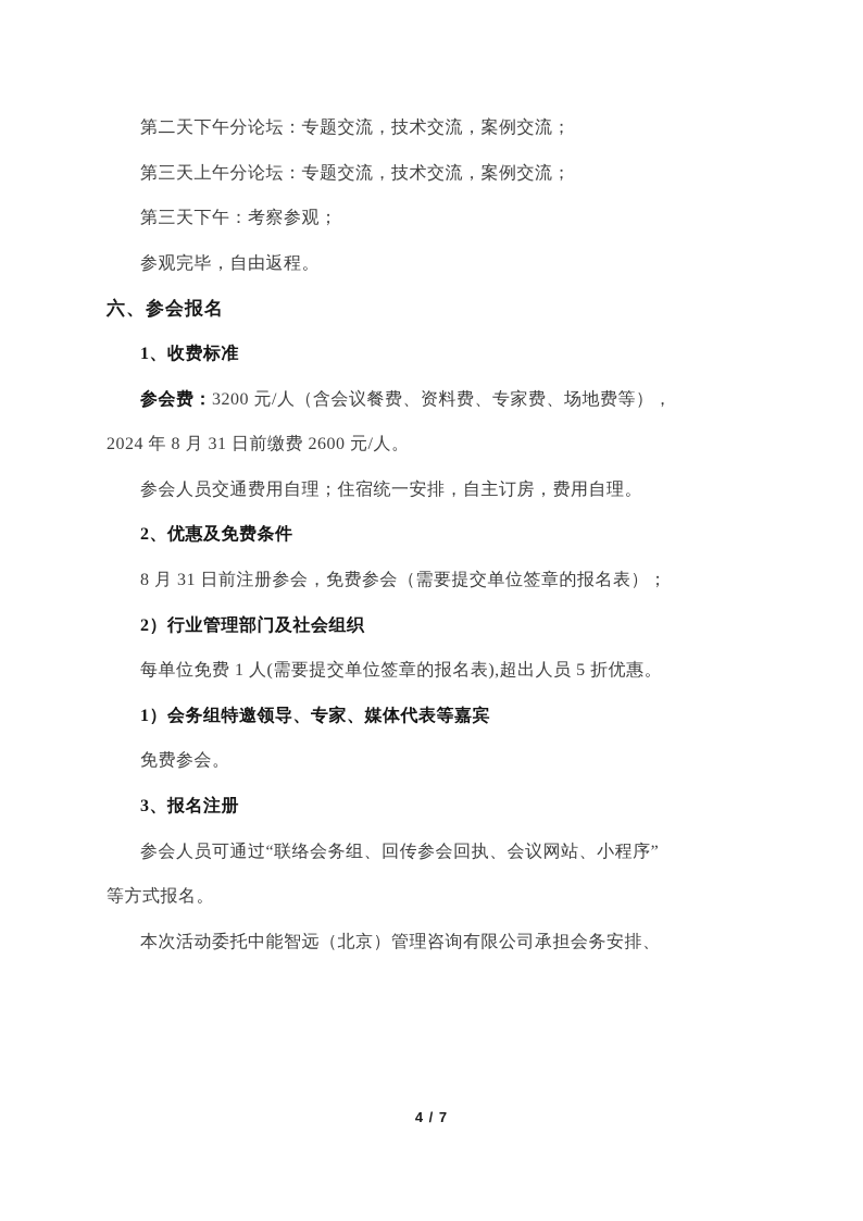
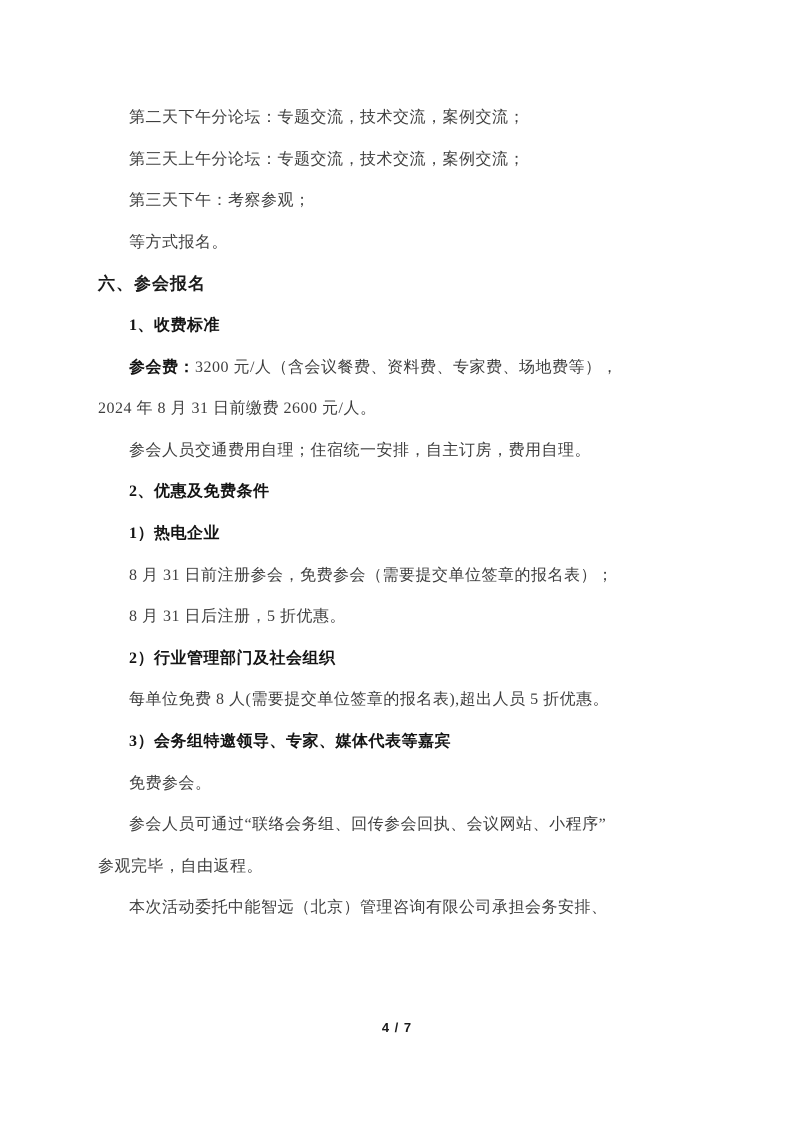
  第二天下午分论坛：专题交流，技术交流，案例交流；
  第三天上午分论坛：专题交流，技术交流，案例交流；
  第三天下午：考察参观；
- 参观完毕，自由返程。
+ 等方式报名。
  六、参会报名
  1、收费标准
  参会费：3200 元/人（含会议餐费、资料费、专家费、场地费等），
  2024 年 8 月 31 日前缴费 2600 元/人。
  参会人员交通费用自理；住宿统一安排，自主订房，费用自理。
  2、优惠及免费条件
+ 1）热电企业
  8 月 31 日前注册参会，免费参会（需要提交单位签章的报名表）；
+ 8 月 31 日后注册，5 折优惠。
  2）行业管理部门及社会组织
- 每单位免费 1 人(需要提交单位签章的报名表),超出人员 5 折优惠。
+ 每单位免费 8 人(需要提交单位签章的报名表),超出人员 5 折优惠。
- 1）会务组特邀领导、专家、媒体代表等嘉宾
+ 3）会务组特邀领导、专家、媒体代表等嘉宾
  免费参会。
- 3、报名注册
  参会人员可通过“联络会务组、回传参会回执、会议网站、小程序”
- 等方式报名。
+ 参观完毕，自由返程。
  本次活动委托中能智远（北京）管理咨询有限公司承担会务安排、
  4 / 7
